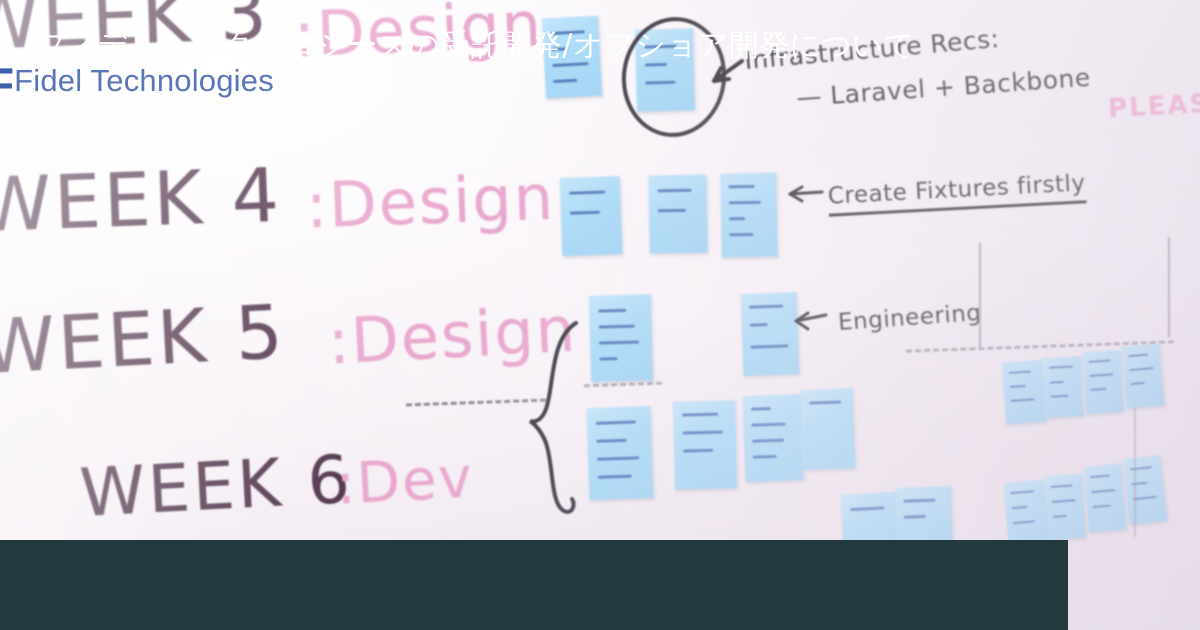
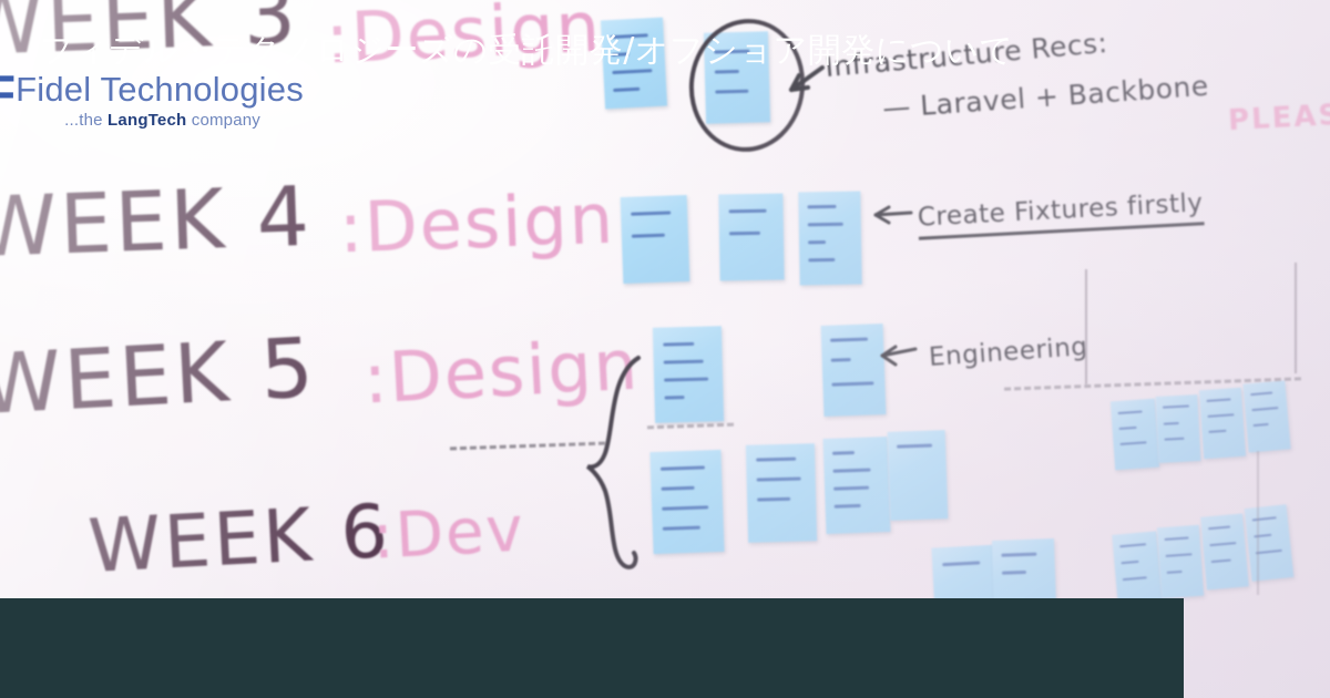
  Fidel Technologies
+ ...the LangTech company
  フィデル・テクノロジーズの受託開発/オフショア開発について
